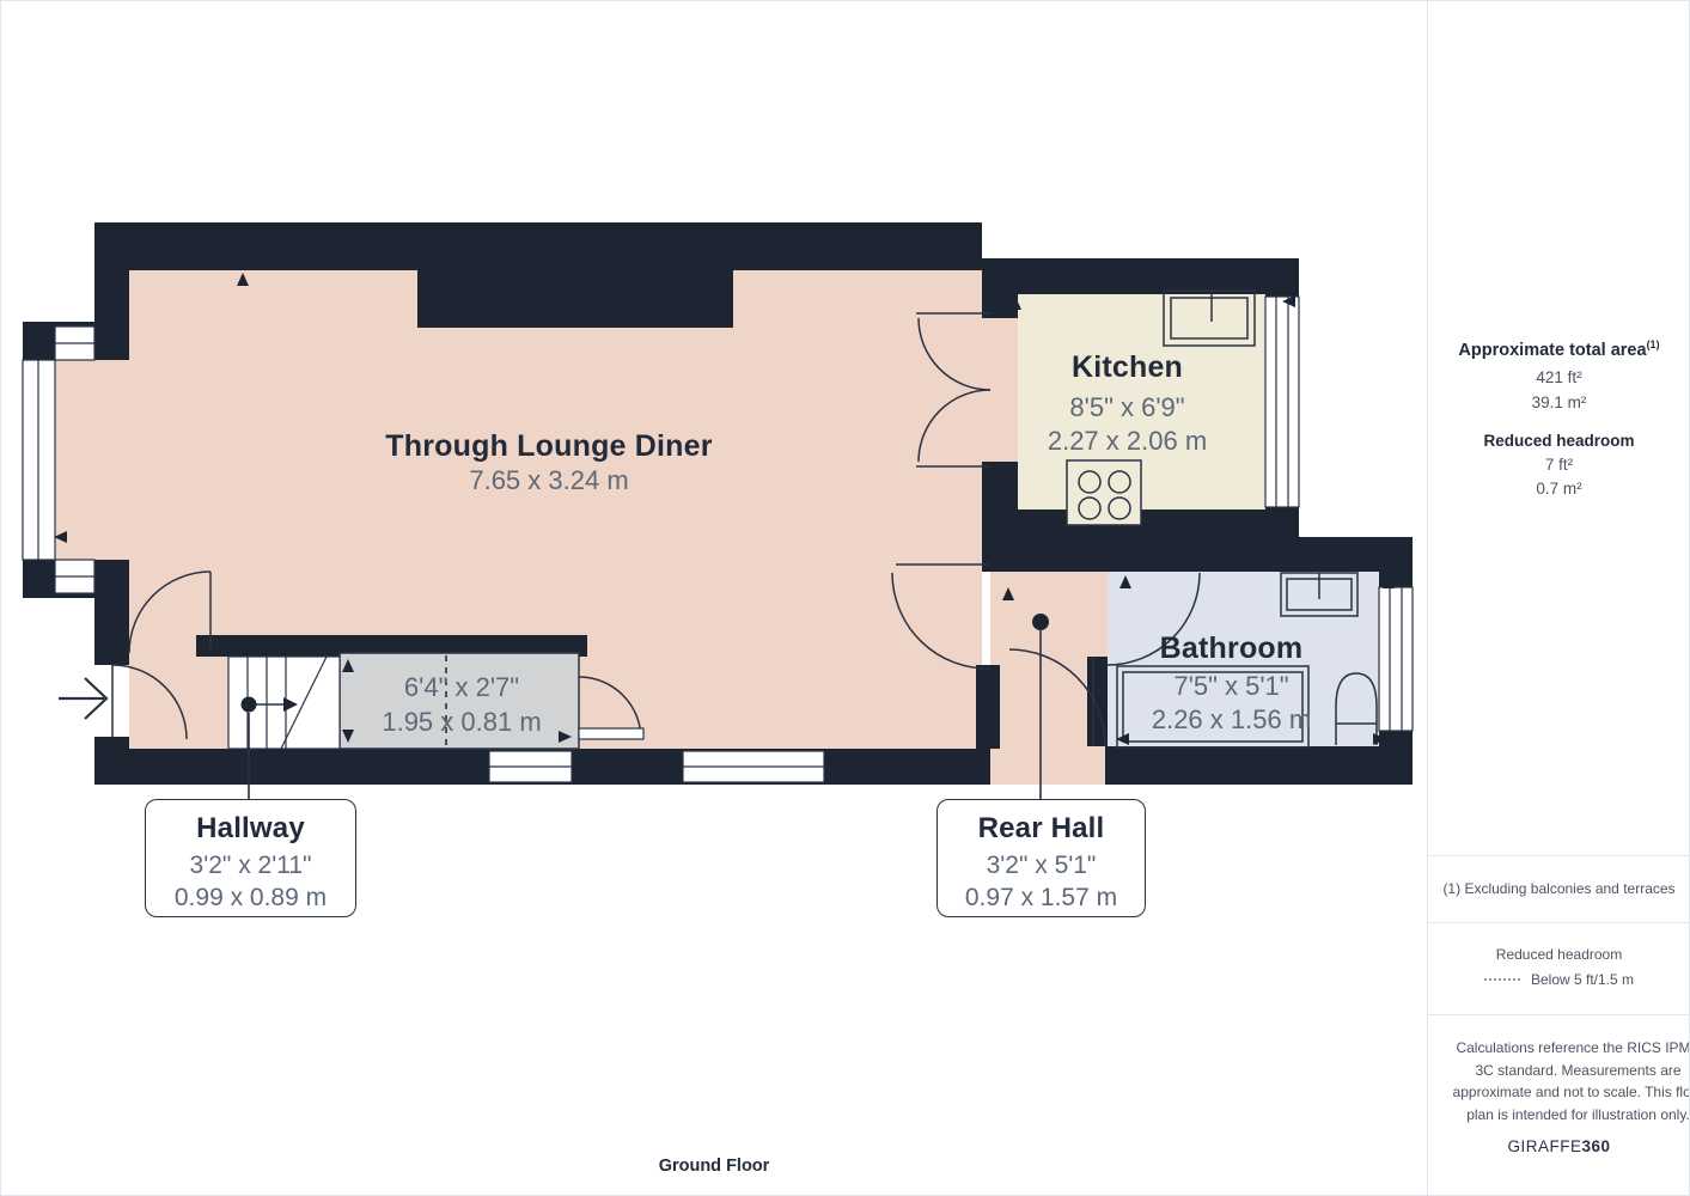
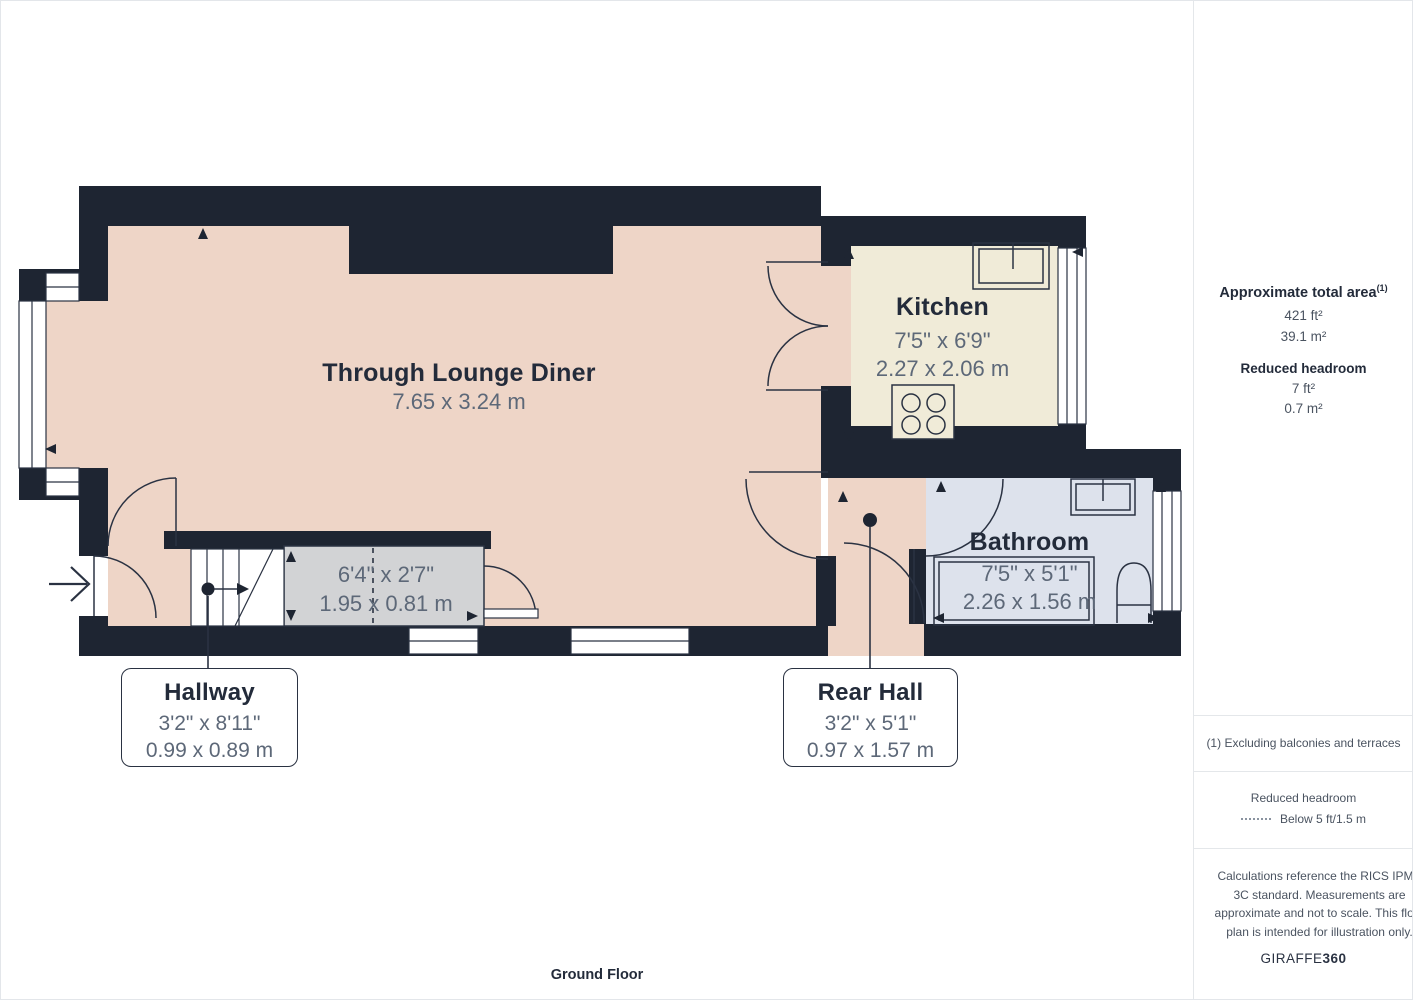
  Through Lounge Diner
  7.65 x 3.24 m
  Kitchen
- 8'5" x 6'9"
+ 7'5" x 6'9"
  2.27 x 2.06 m
  Bathroom
  7'5" x 5'1"
  2.26 x 1.56 m
  6'4" x 2'7"
  1.95 x 0.81 m
  Hallway
- 3'2" x 2'11"
+ 3'2" x 8'11"
  0.99 x 0.89 m
  Rear Hall
  3'2" x 5'1"
  0.97 x 1.57 m
  Ground Floor
  Approximate total area(1)
  421 ft²
  39.1 m²
  Reduced headroom
  7 ft²
  0.7 m²
  (1) Excluding balconies and terraces
  Reduced headroom
  Below 5 ft/1.5 m
  Calculations reference the RICS IPM 3C standard. Measurements are approximate and not to scale. This flo plan is intended for illustration only.
  GIRAFFE360
